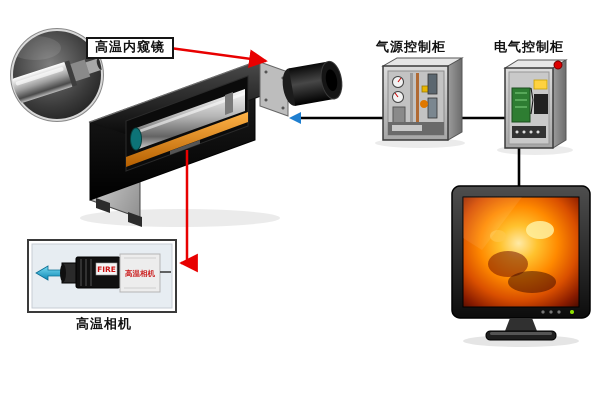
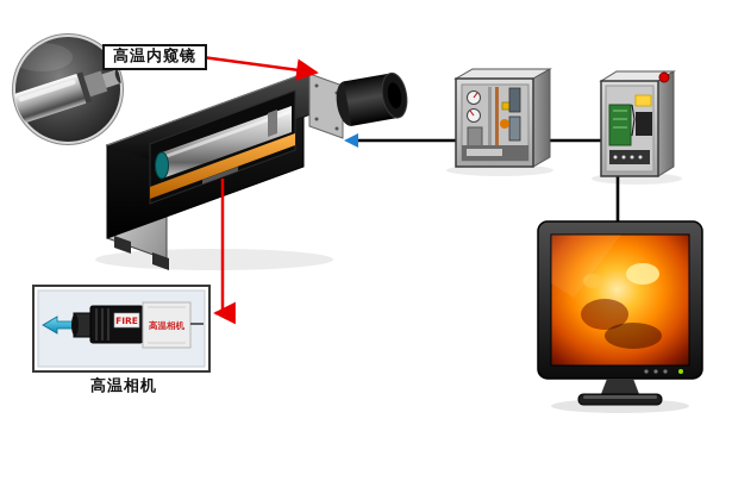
  FIRE
  高温相机
  高温内窥镜
- 气源控制柜
- 电气控制柜
  高温相机
